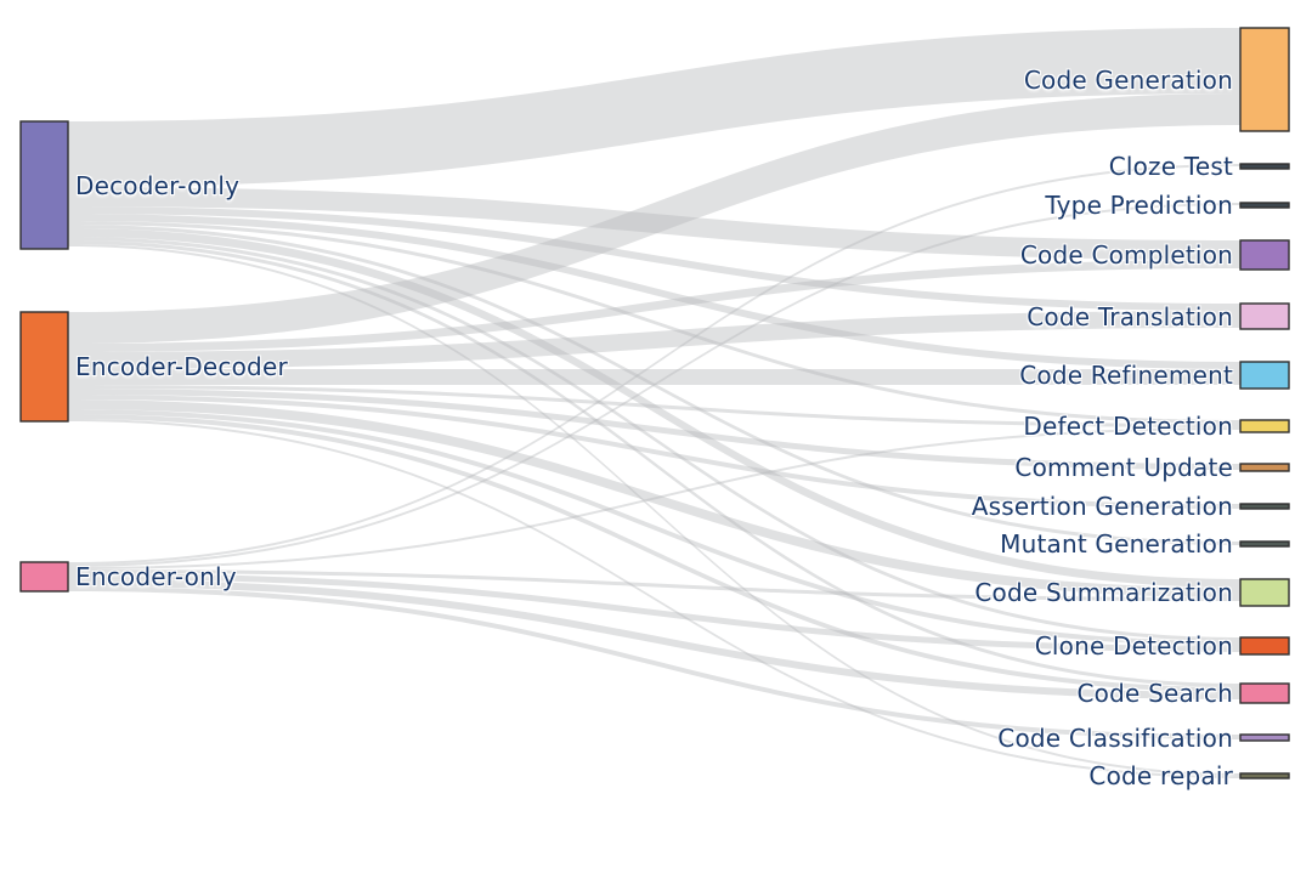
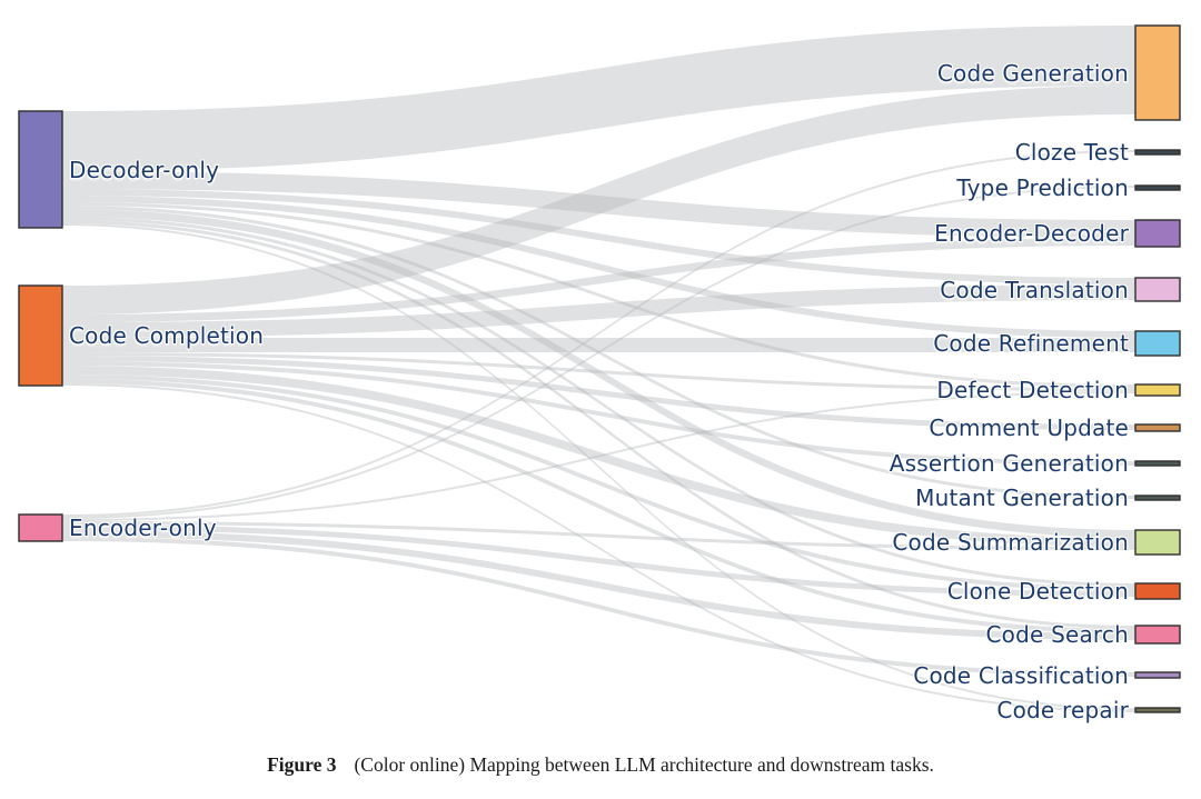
  Decoder-only
- Encoder-Decoder
+ Code Completion
  Encoder-only
  Code Generation
  Cloze Test
  Type Prediction
- Code Completion
+ Encoder-Decoder
  Code Translation
  Code Refinement
  Defect Detection
  Comment Update
  Assertion Generation
  Mutant Generation
  Code Summarization
  Clone Detection
  Code Search
  Code Classification
  Code repair
+ Figure 3 (Color online) Mapping between LLM architecture and downstream tasks.
